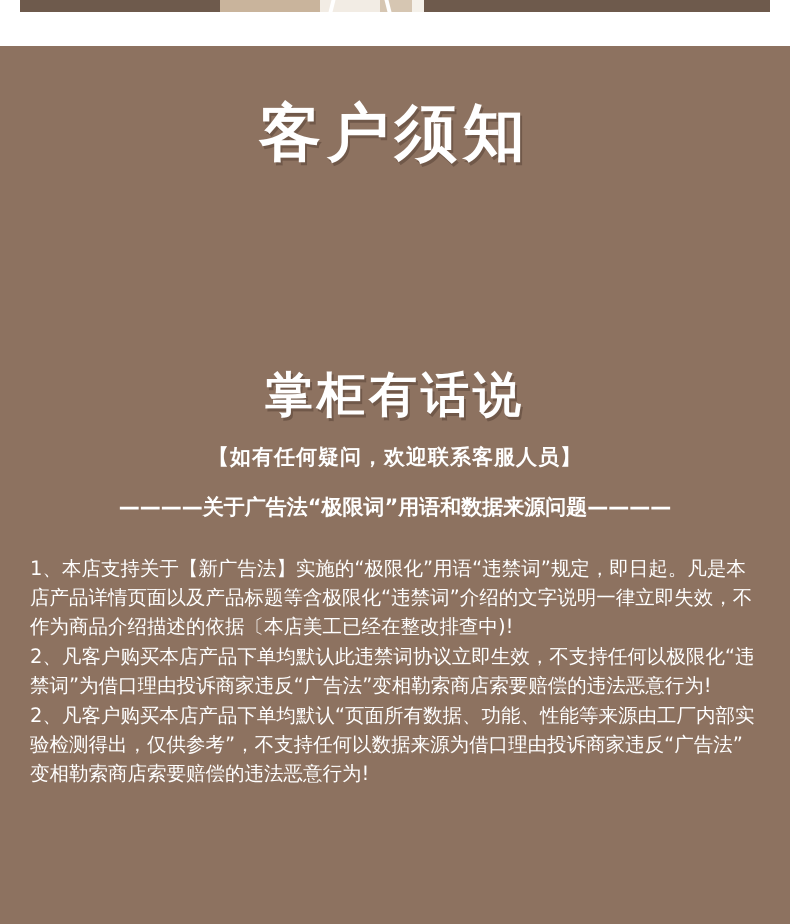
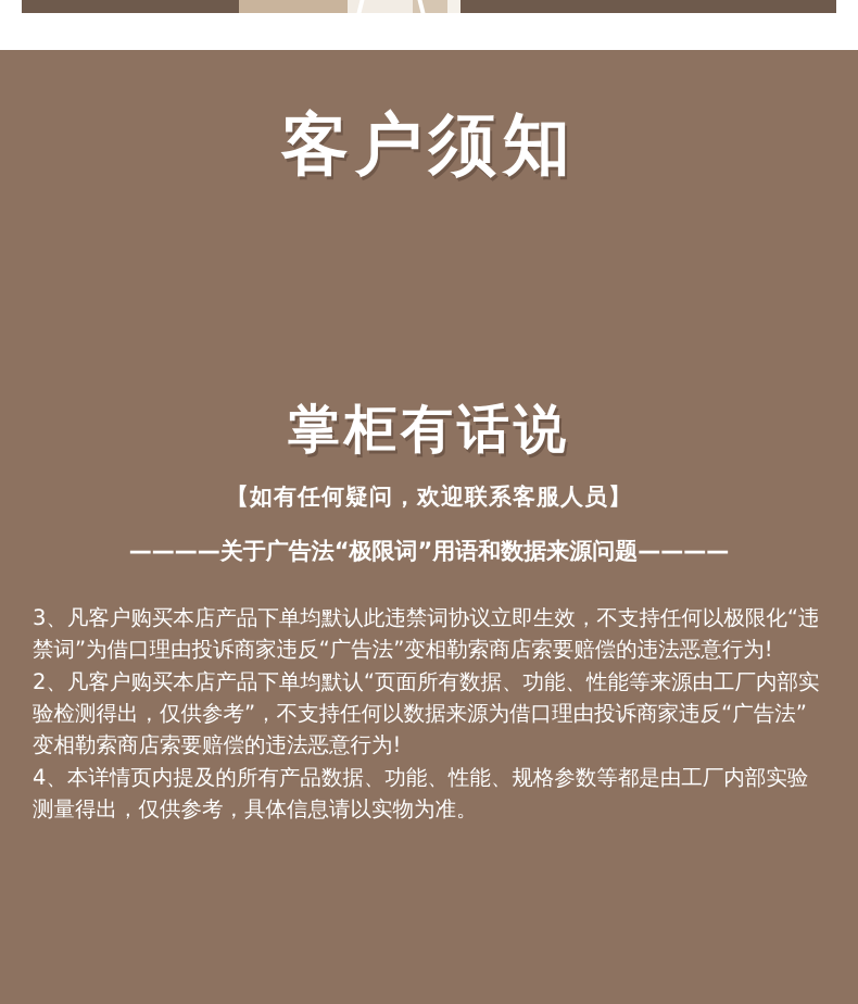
  客户须知
  掌柜有话说
  【如有任何疑问，欢迎联系客服人员】
  ————关于广告法“极限词”用语和数据来源问题————
- 1、本店支持关于【新广告法】实施的“极限化”用语“违禁词”规定，即日起。凡是本店产品详情页面以及产品标题等含极限化“违禁词”介绍的文字说明一律立即失效，不作为商品介绍描述的依据〔本店美工已经在整改排查中)!
- 2、凡客户购买本店产品下单均默认此违禁词协议立即生效，不支持任何以极限化“违禁词”为借口理由投诉商家违反“广告法”变相勒索商店索要赔偿的违法恶意行为!
+ 3、凡客户购买本店产品下单均默认此违禁词协议立即生效，不支持任何以极限化“违禁词”为借口理由投诉商家违反“广告法”变相勒索商店索要赔偿的违法恶意行为!
  2、凡客户购买本店产品下单均默认“页面所有数据、功能、性能等来源由工厂内部实验检测得出，仅供参考”，不支持任何以数据来源为借口理由投诉商家违反“广告法”变相勒索商店索要赔偿的违法恶意行为!
+ 4、本详情页内提及的所有产品数据、功能、性能、规格参数等都是由工厂内部实验测量得出，仅供参考，具体信息请以实物为准。
